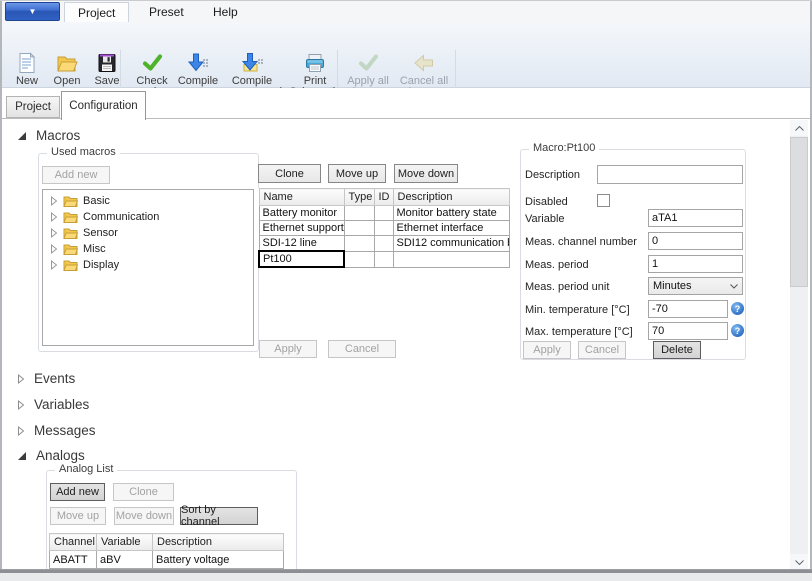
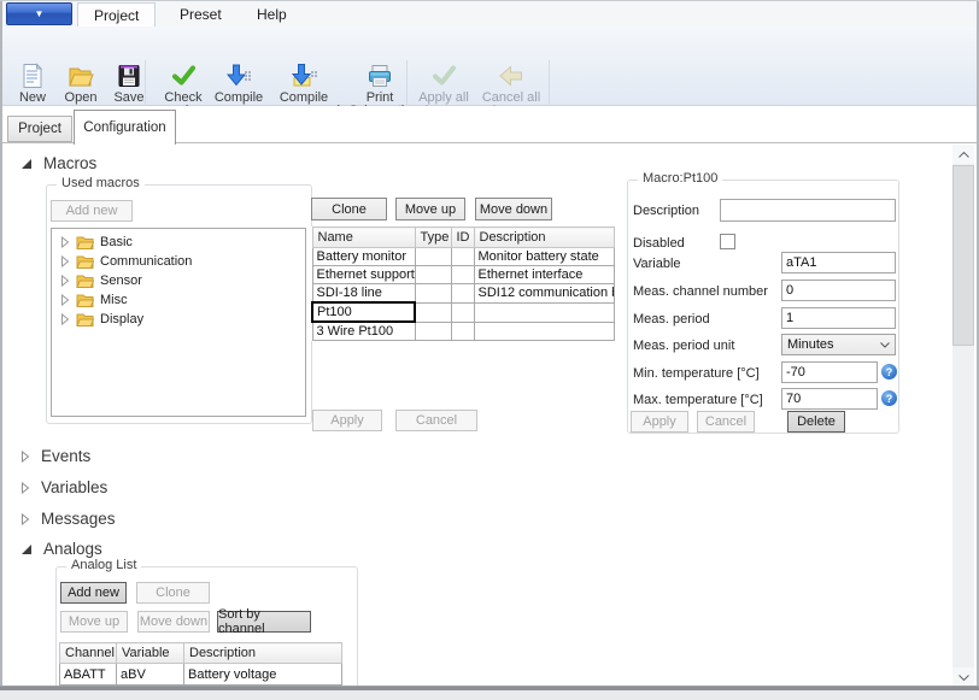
  ▼
  Project
  Preset
  Help
  New
  Open
  Save
  Check
  Compile
  Compile
  Print
  Apply all
  Cancel all
  Project
  Configuration
  Macros
  Used macros
  Add new
  Basic
  Communication
  Sensor
  Misc
  Display
  Clone
  Move up
  Move down
  Name	Type	ID	Description
  Battery monitor			Monitor battery state
  Ethernet support			Ethernet interface
- SDI-12 line			SDI12 communication
+ SDI-18 line			SDI12 communication
  Pt100
+ 3 Wire Pt100
  Apply
  Cancel
  Macro:Pt100
  Description
  Disabled
  Variable
  aTA1
  Meas. channel number
  0
  Meas. period
  1
  Meas. period unit
  Minutes
  Min. temperature [°C]
  -70
  ?
  Max. temperature [°C]
  70
  ?
  Apply
  Cancel
  Delete
  Events
  Variables
  Messages
  Analogs
  Analog List
  Add new
  Clone
  Move up
  Move down
  Sort by channel
  Channel	Variable	Description
  ABATT	aBV	Battery voltage
